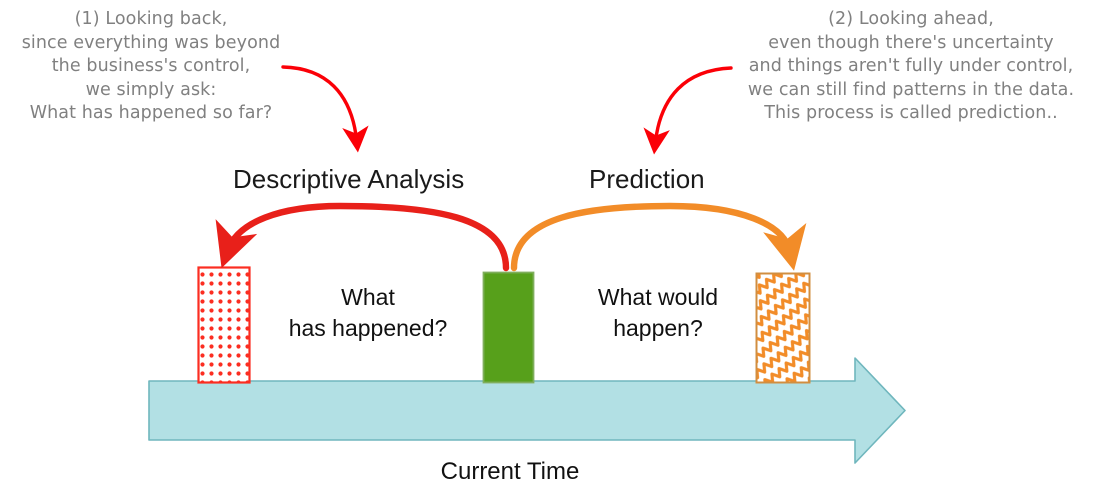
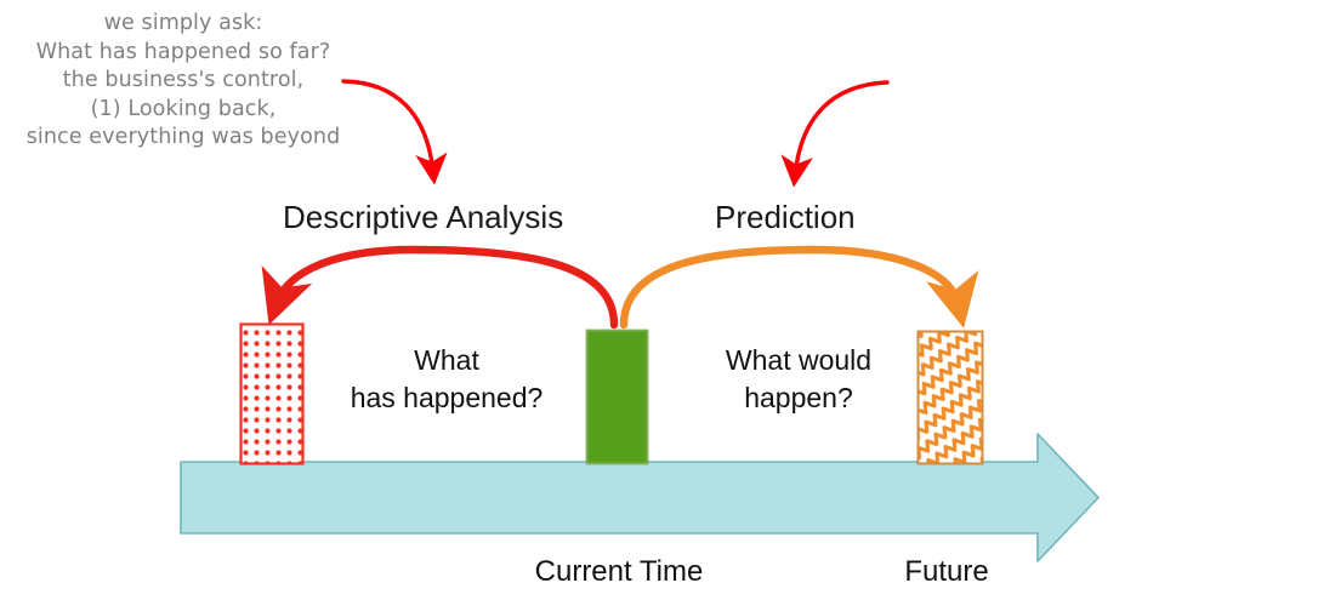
- (1) Looking back,
+ we simply ask:
- since everything was beyond
+ What has happened so far?
  the business's control,
- we simply ask:
+ (1) Looking back,
- What has happened so far?
+ since everything was beyond
- (2) Looking ahead,
- even though there's uncertainty
- and things aren't fully under control,
- we can still find patterns in the data.
- This process is called prediction..
  Descriptive Analysis
  Prediction
  What
  has happened?
  What would
  happen?
  Current Time
+ Future
